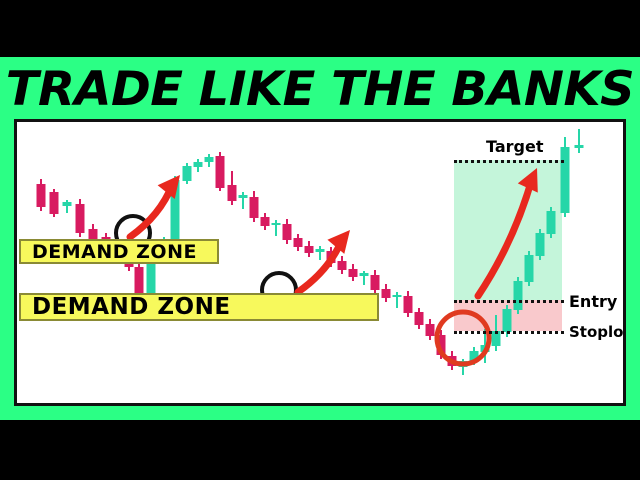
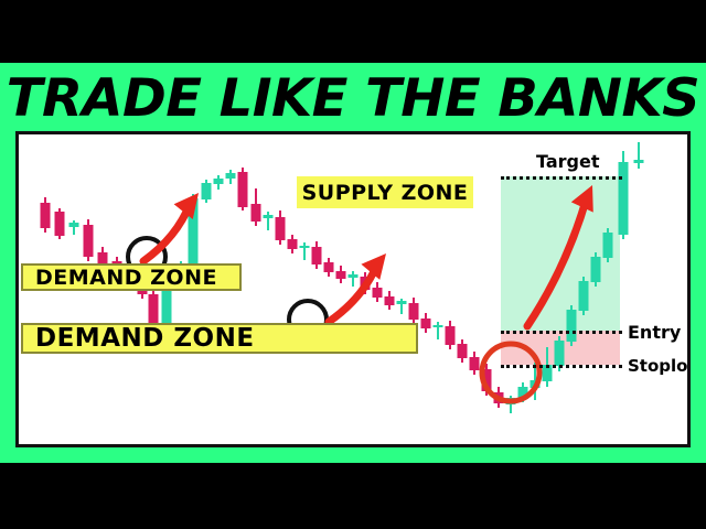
  TRADE LIKE THE BANKS
  Target
  Entry
  Stoplo
+ SUPPLY ZONE
  DEMAND ZONE
  DEMAND ZONE
